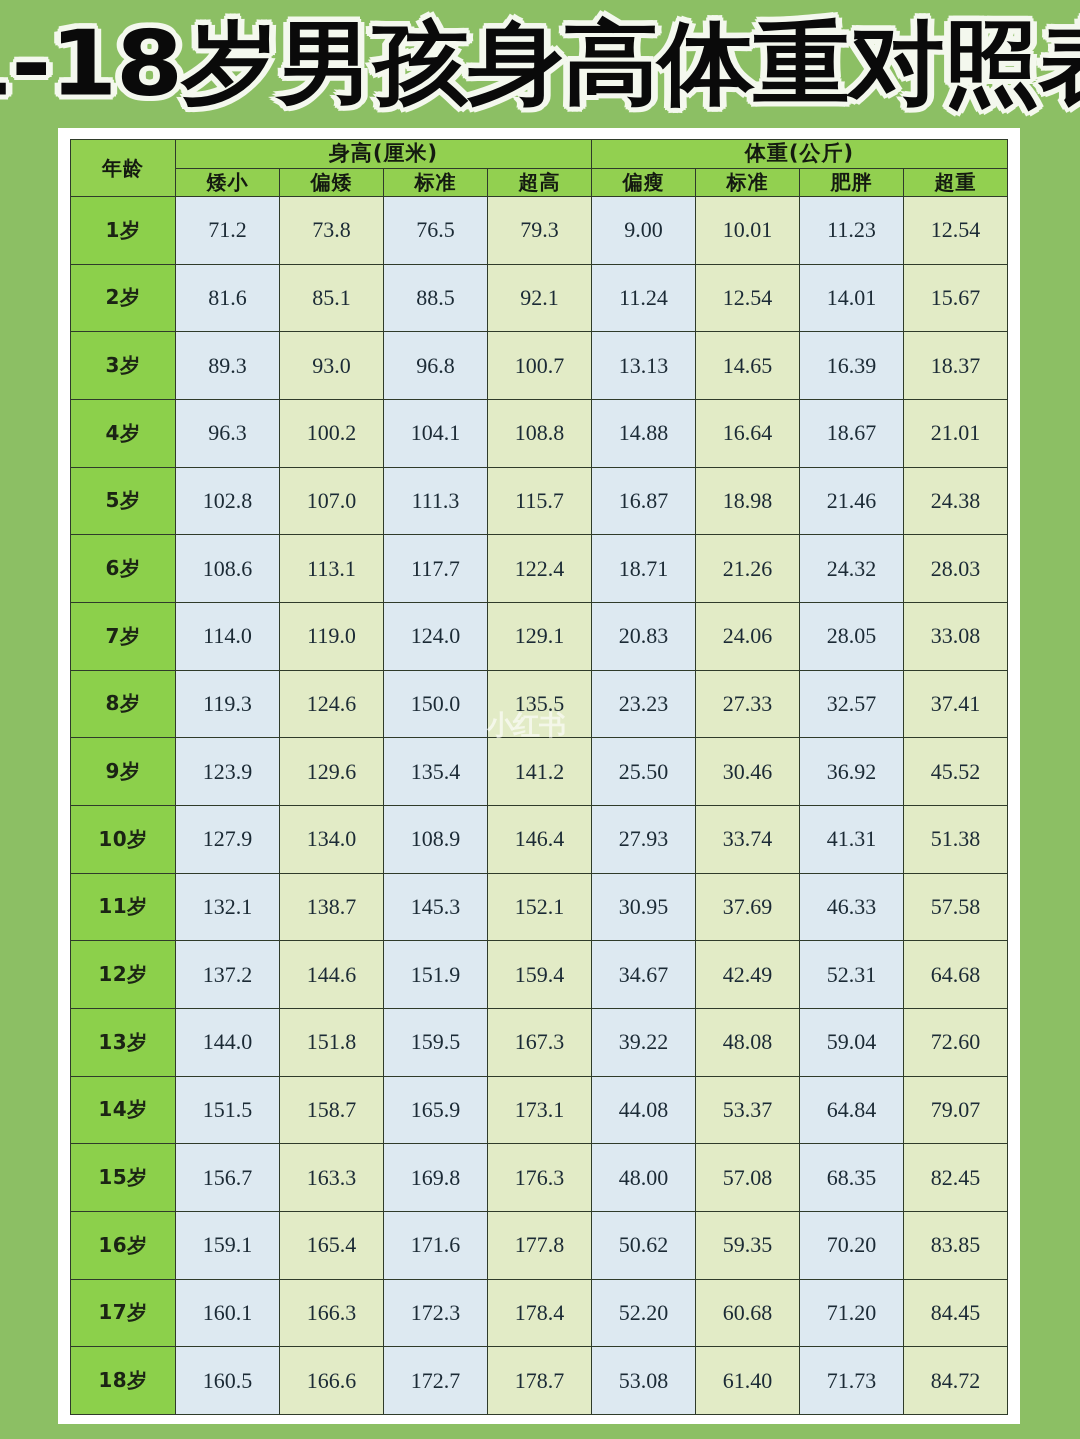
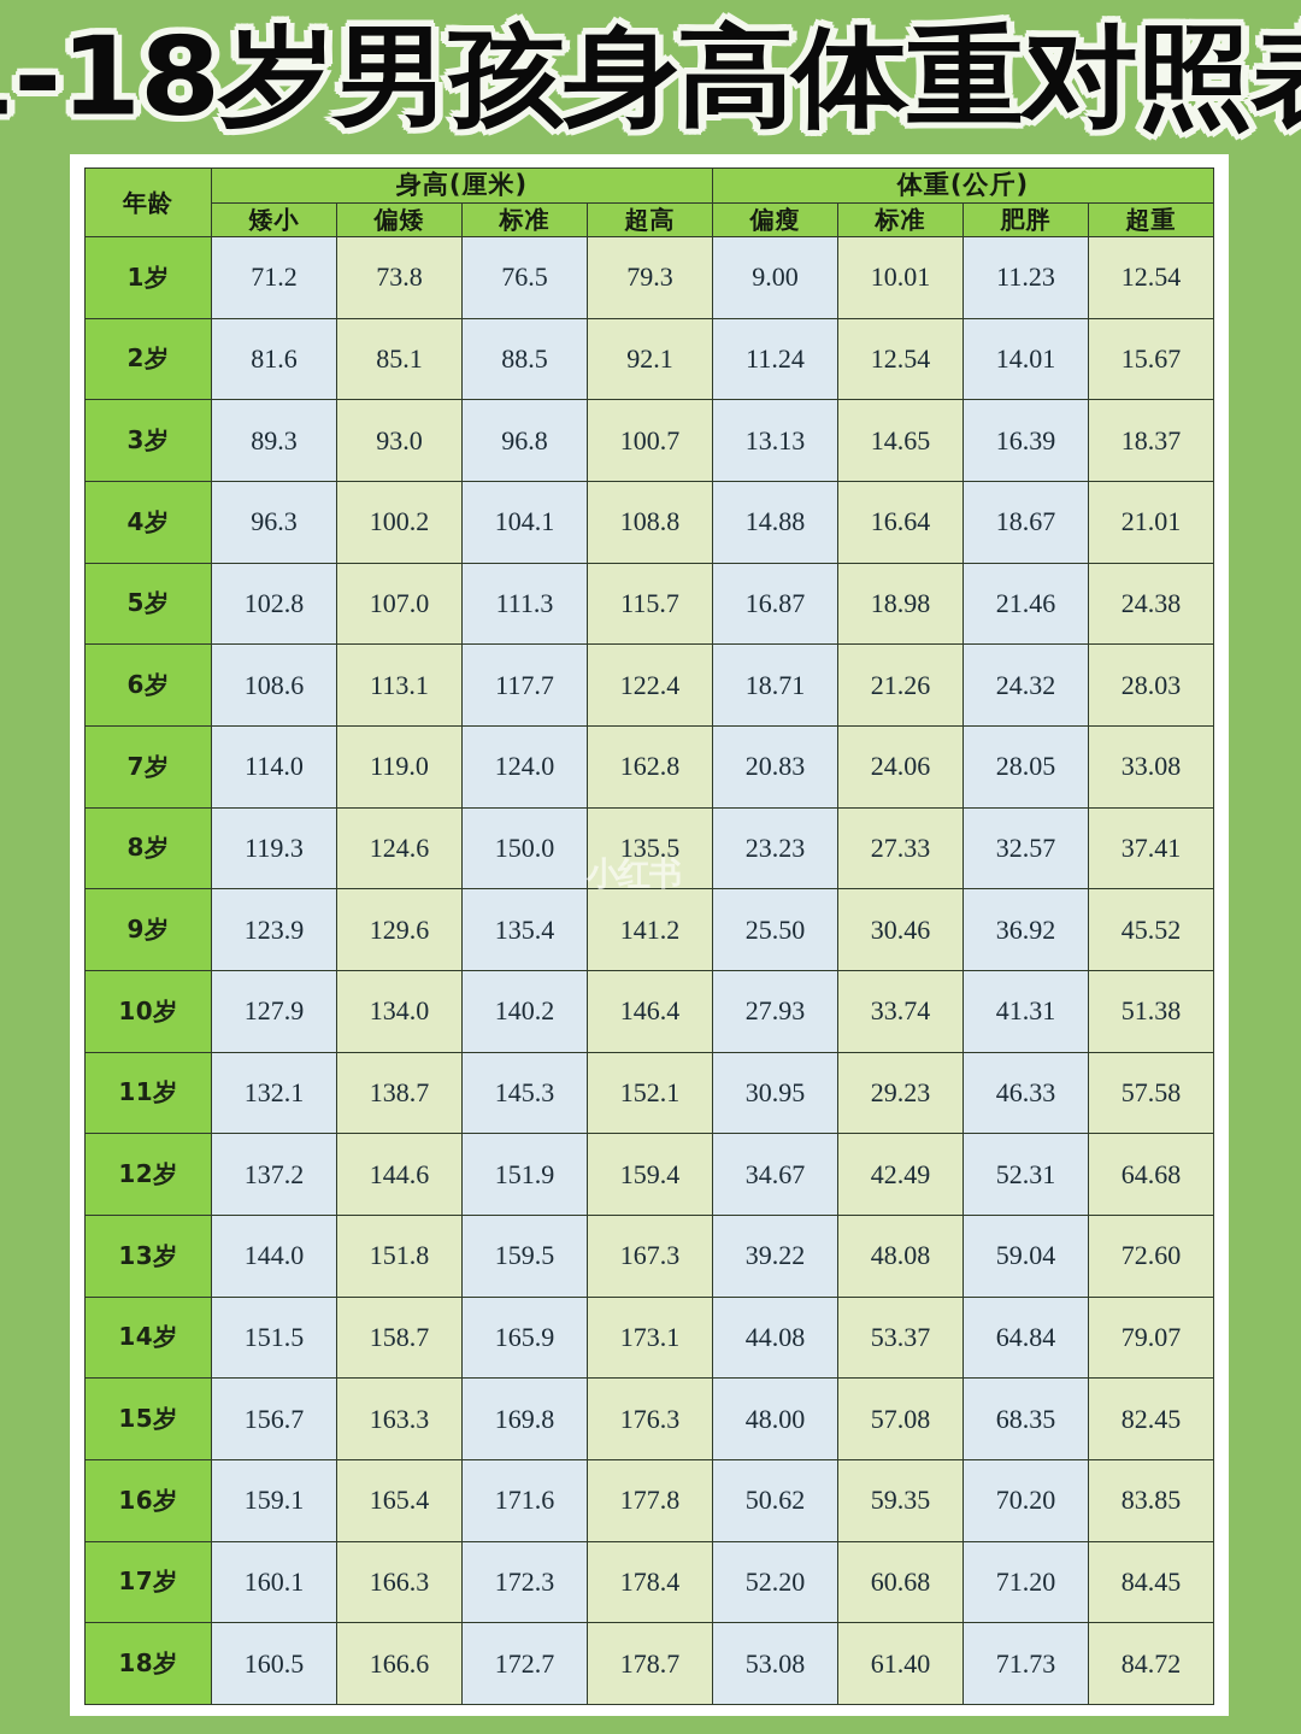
  -18岁男孩身高体重对照
  年龄	身高(厘米)	体重(公斤)
  矮小	偏矮	标准	超高	偏瘦	标准	肥胖	超重
  1岁	71.2	73.8	76.5	79.3	9.00	10.01	11.23	12.54
  2岁	81.6	85.1	88.5	92.1	11.24	12.54	14.01	15.67
  3岁	89.3	93.0	96.8	100.7	13.13	14.65	16.39	18.37
  4岁	96.3	100.2	104.1	108.8	14.88	16.64	18.67	21.01
  5岁	102.8	107.0	111.3	115.7	16.87	18.98	21.46	24.38
  6岁	108.6	113.1	117.7	122.4	18.71	21.26	24.32	28.03
- 7岁	114.0	119.0	124.0	129.1	20.83	24.06	28.05	33.08
+ 7岁	114.0	119.0	124.0	162.8	20.83	24.06	28.05	33.08
  8岁	119.3	124.6	150.0	135.5	23.23	27.33	32.57	37.41
  9岁	123.9	129.6	135.4	141.2	25.50	30.46	36.92	45.52
- 10岁	127.9	134.0	108.9	146.4	27.93	33.74	41.31	51.38
+ 10岁	127.9	134.0	140.2	146.4	27.93	33.74	41.31	51.38
- 11岁	132.1	138.7	145.3	152.1	30.95	37.69	46.33	57.58
+ 11岁	132.1	138.7	145.3	152.1	30.95	29.23	46.33	57.58
  12岁	137.2	144.6	151.9	159.4	34.67	42.49	52.31	64.68
  13岁	144.0	151.8	159.5	167.3	39.22	48.08	59.04	72.60
  14岁	151.5	158.7	165.9	173.1	44.08	53.37	64.84	79.07
  15岁	156.7	163.3	169.8	176.3	48.00	57.08	68.35	82.45
  16岁	159.1	165.4	171.6	177.8	50.62	59.35	70.20	83.85
  17岁	160.1	166.3	172.3	178.4	52.20	60.68	71.20	84.45
  18岁	160.5	166.6	172.7	178.7	53.08	61.40	71.73	84.72
  小红书
